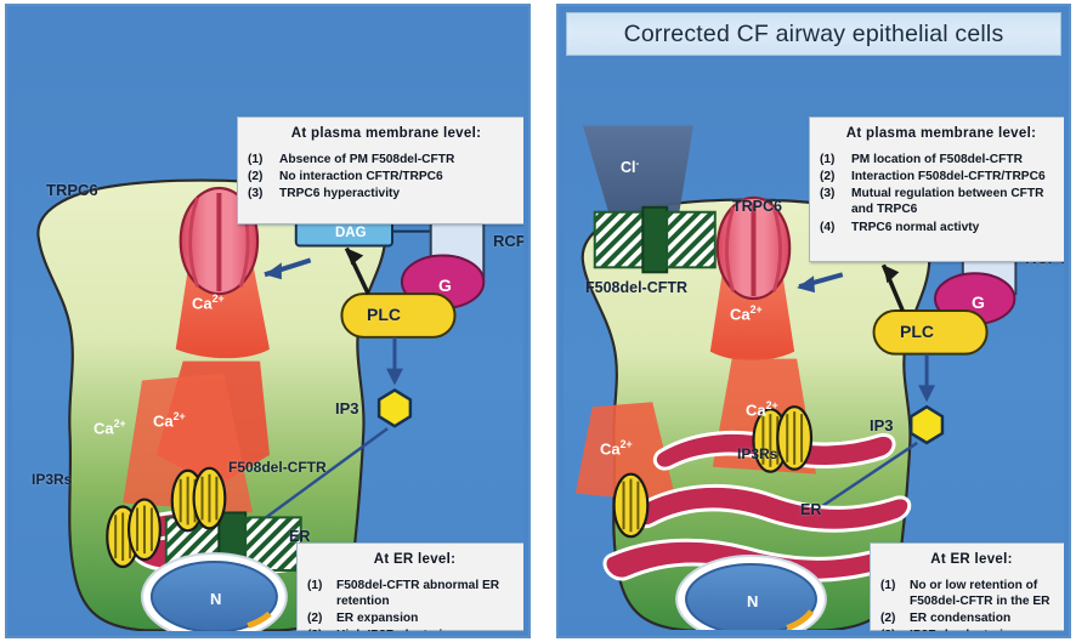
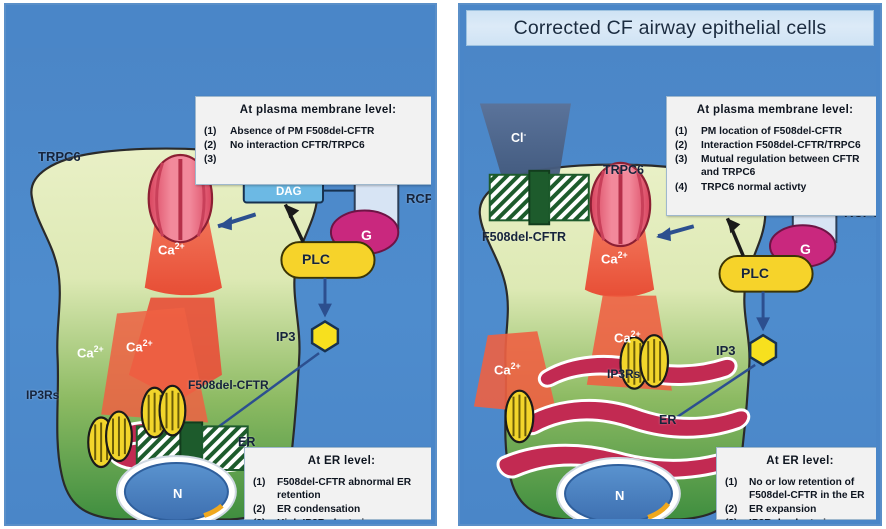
  TRPC6
  DAG
  RCP
  G
  PLC
  IP3
  Ca2+
  Ca2+
  Ca2+
  IP3Rs
  F508del-CFTR
  ER
  N
  At plasma membrane level:
  (1)
  Absence of PM F508del-CFTR
  (2)
  No interaction CFTR/TRPC6
  (3)
- TRPC6 hyperactivity
  At ER level:
  (1)
  F508del-CFTR abnormal ER retention
  (2)
- ER expansion
+ ER condensation
  Corrected CF airway epithelial cells
  Cl-
  F508del-CFTR
  TRPC6
  G
  PLC
  IP3
  Ca2+
  Ca2+
  Ca2+
  IP3Rs
  ER
  N
  At plasma membrane level:
  (1)
  PM location of F508del-CFTR
  (2)
  Interaction F508del-CFTR/TRPC6
  (3)
  Mutual regulation between CFTR and TRPC6
  (4)
  TRPC6 normal activty
  At ER level:
  (1)
  No or low retention of F508del-CFTR in the ER
  (2)
- ER condensation
+ ER expansion
